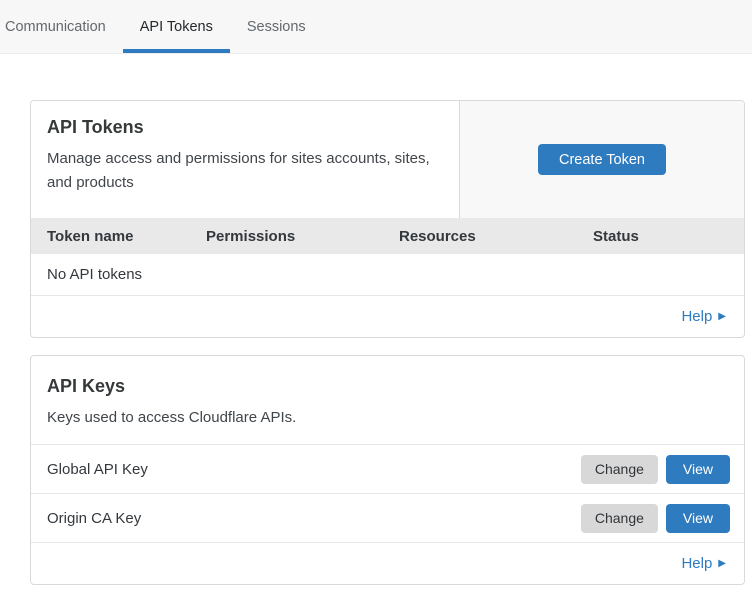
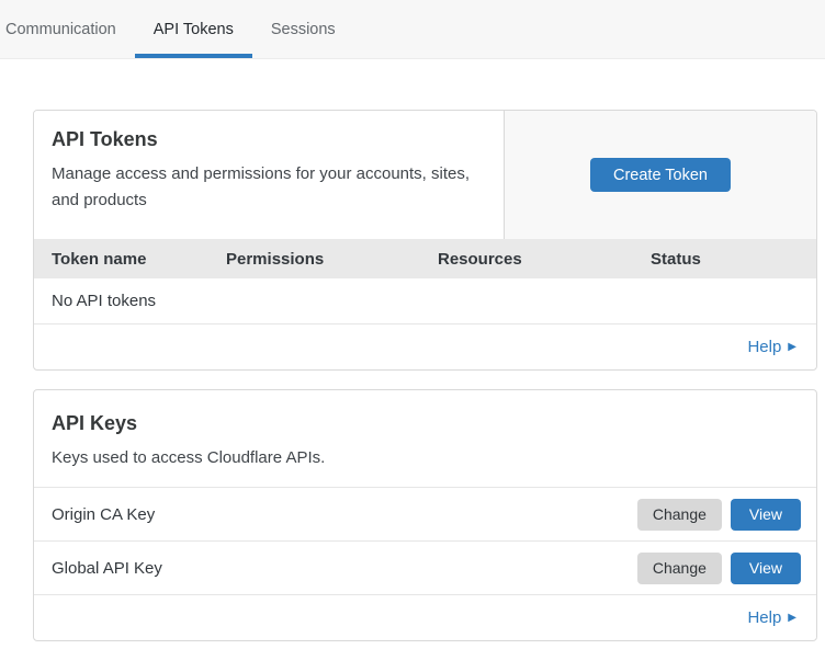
  Communication
  API Tokens
  Sessions
  API Tokens
- Manage access and permissions for sites accounts, sites, and products
+ Manage access and permissions for your accounts, sites, and products
  Create Token
  Token name
  Permissions
  Resources
  Status
  No API tokens
  Help
  ▶
  API Keys
  Keys used to access Cloudflare APIs.
- Global API Key
+ Origin CA Key
  Change
  View
- Origin CA Key
+ Global API Key
  Change
  View
  Help
  ▶
